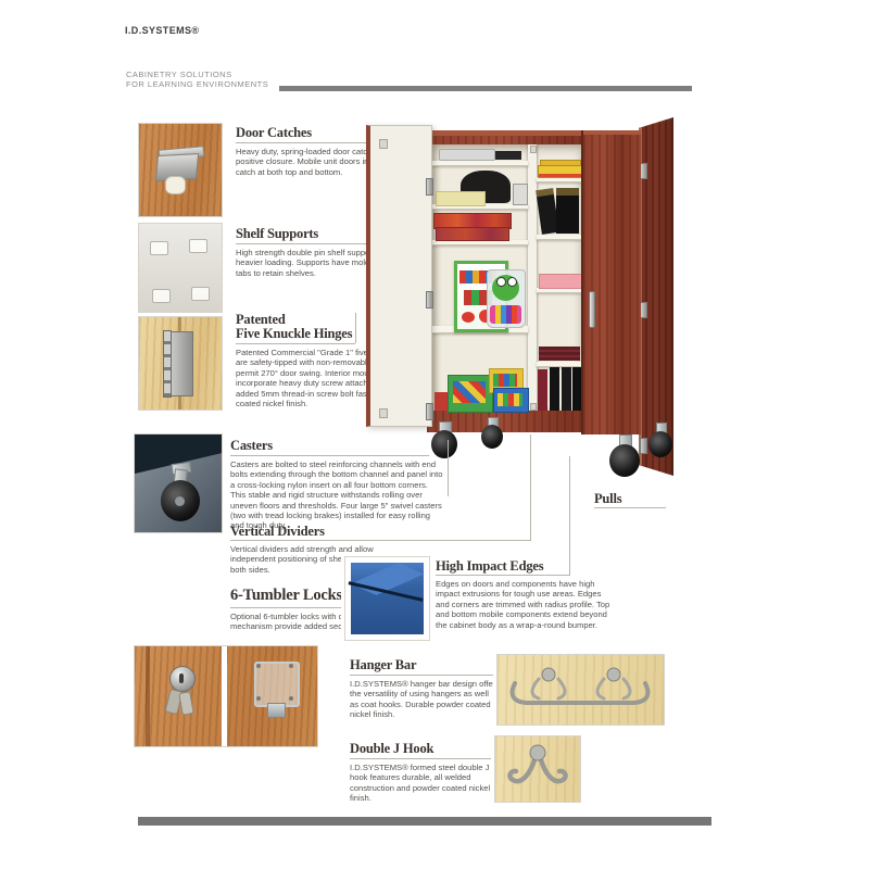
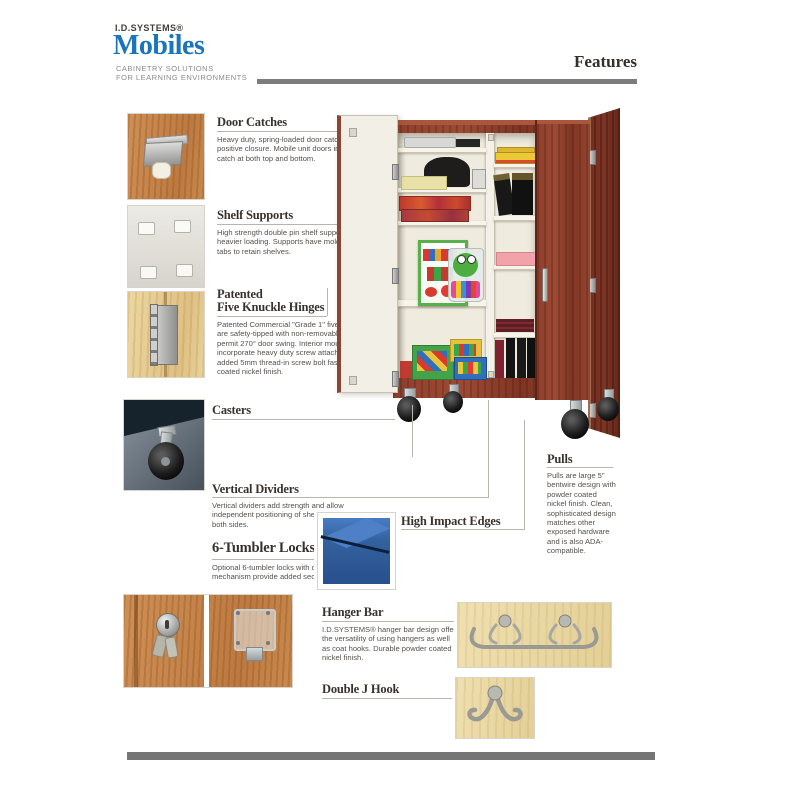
  I.D.SYSTEMS®
+ Mobiles
  CABINETRY SOLUTIONS
  FOR LEARNING ENVIRONMENTS
+ Features
  Door Catches
  Heavy duty, spring-loaded door cat positive closure. Mobile unit doors i catch at both top and bottom.
  Shelf Supports
  High strength double pin shelf supp heavier loading. Supports have mol tabs to retain shelves.
  Patented
  Five Knuckle Hinges
  Patented Commercial "Grade 1" fiv are safety-tipped with non-removab permit 270° door swing. Interior mo incorporate heavy duty screw attac added 5mm thread-in screw bolt fas coated nickel finish.
  Casters
- Casters are bolted to steel reinforcing channels with end bolts extending through the bottom channel and panel into a cross-locking nylon insert on all four bottom corners. This stable and rigid structure withstands rolling over uneven floors and thresholds. Four large 5" swivel casters (two with tread locking brakes) installed for easy rolling and tough duty.
  Vertical Dividers
  Vertical dividers add strength and allow independent positioning of shel both sides.
  6-Tumbler Locks
  Optional 6-tumbler locks with d mechanism provide added sec
  Pulls
+ Pulls are large 5" bentwire design with powder coated nickel finish. Clean, sophisticated design matches other exposed hardware and is also ADA-compatible.
  High Impact Edges
- Edges on doors and components have high impact extrusions for tough use areas. Edges and corners are trimmed with radius profile. Top and bottom mobile components extend beyond the cabinet body as a wrap-a-round bumper.
  Hanger Bar
  I.D.SYSTEMS® hanger bar design offer the versatility of using hangers as well as coat hooks. Durable powder coated nickel finish.
  Double J Hook
- I.D.SYSTEMS® formed steel double J hook features durable, all welded construction and powder coated nickel finish.
